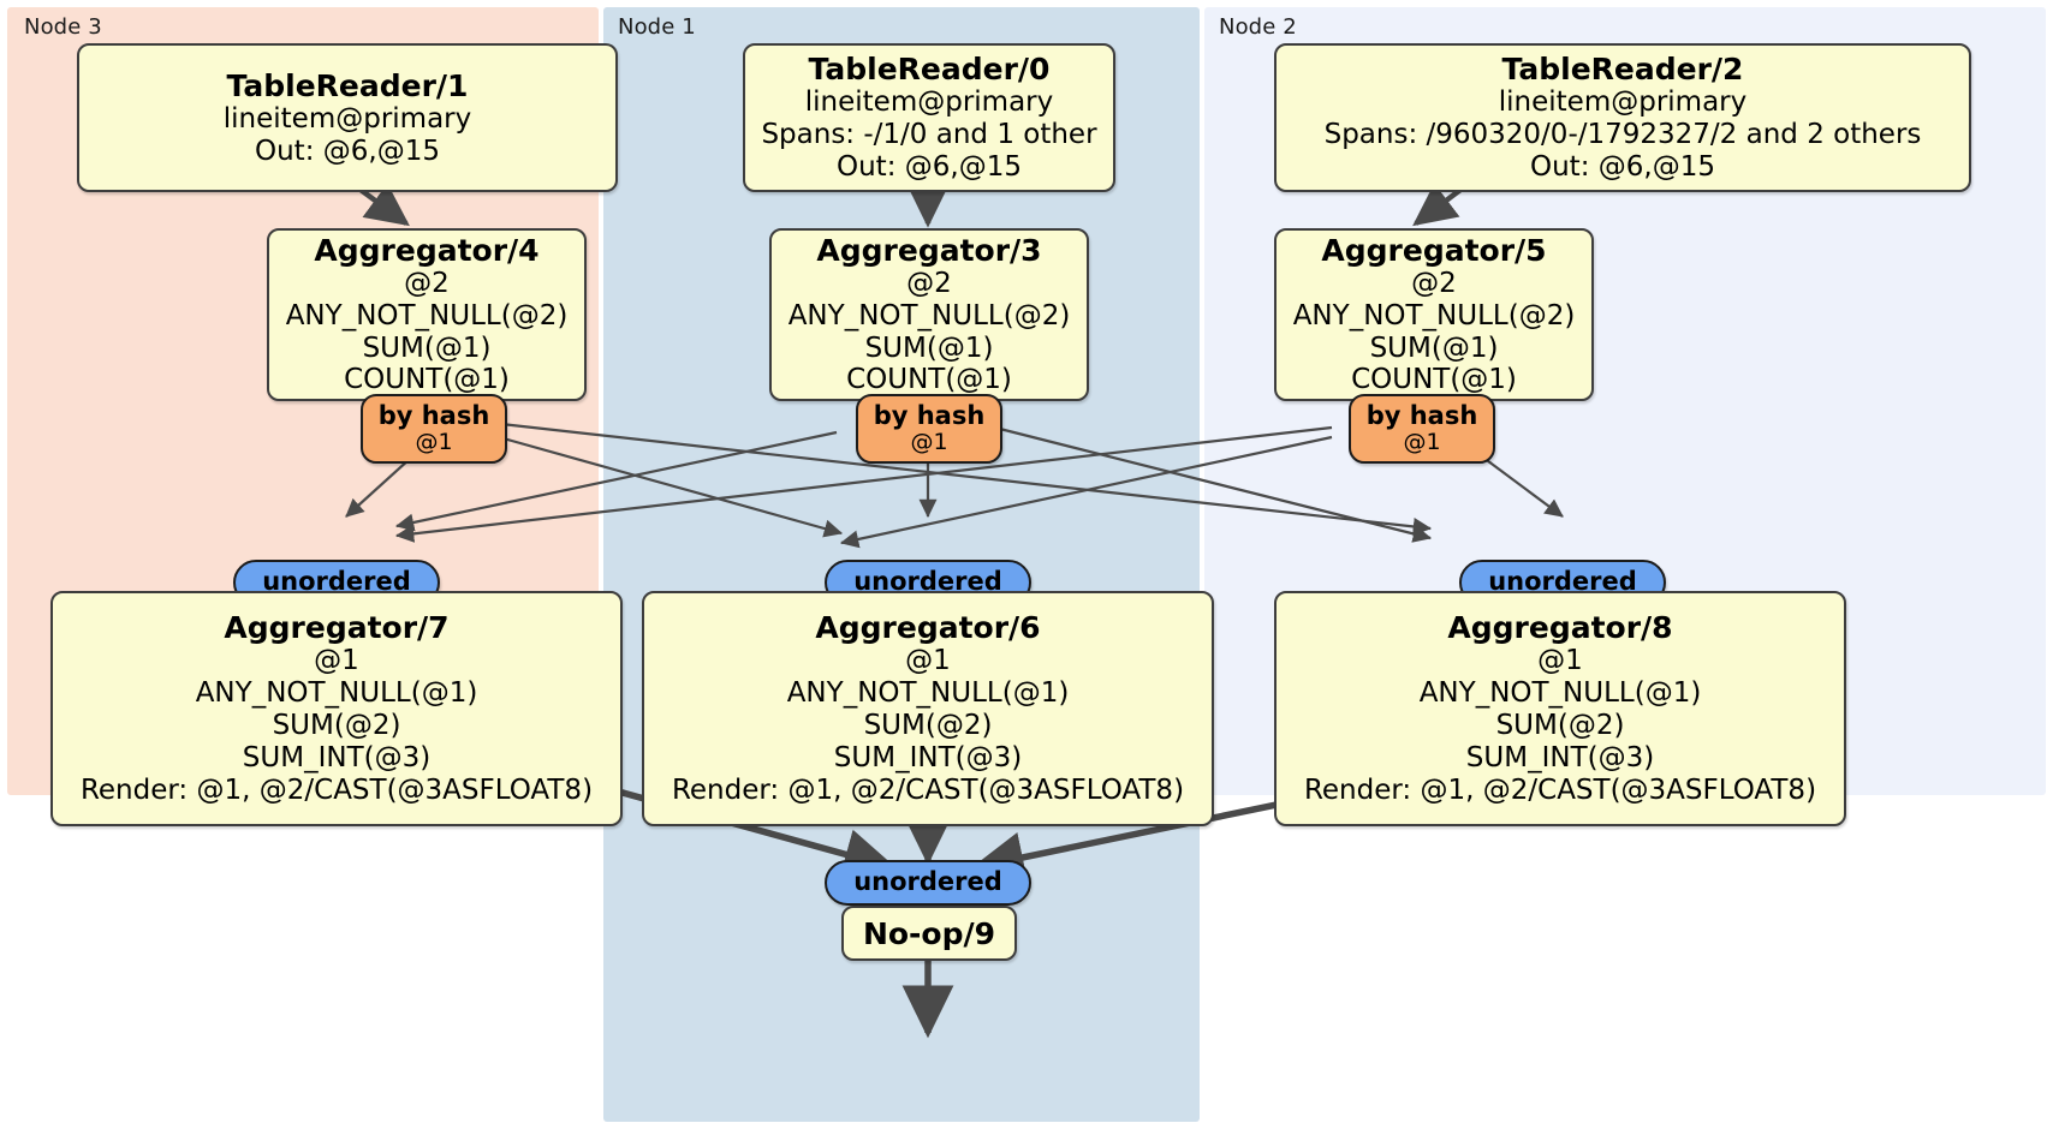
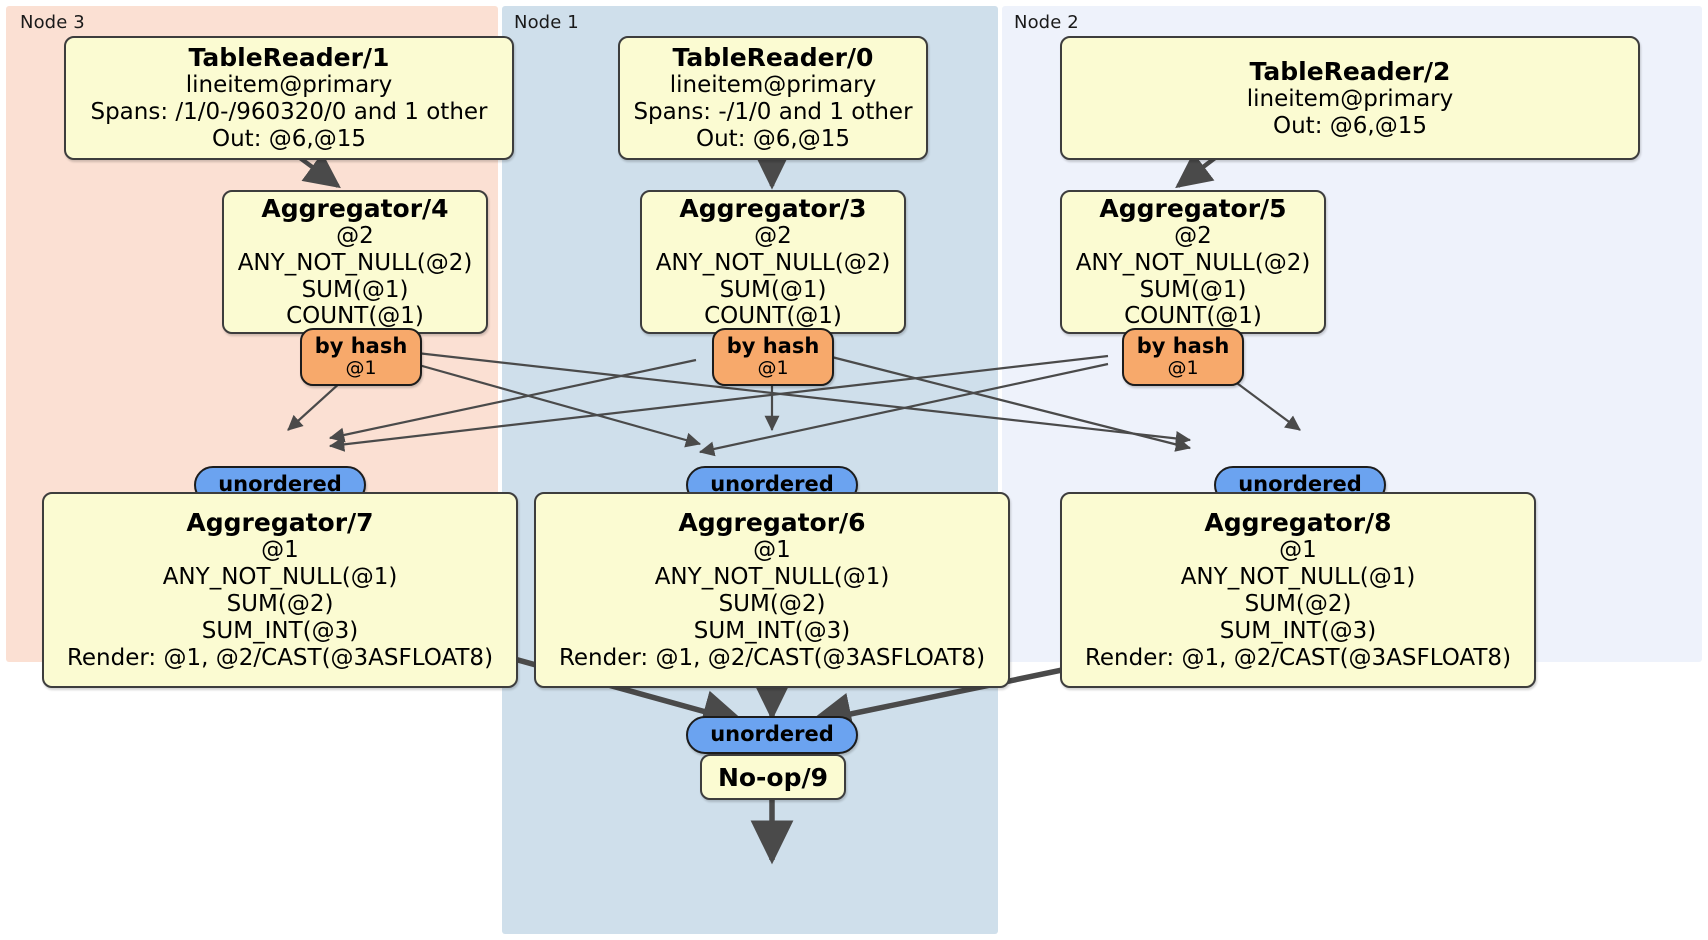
  Node 3
  Node 1
  Node 2
  TableReader/1
  lineitem@primary
+ Spans: /1/0-/960320/0 and 1 other
  Out: @6,@15
  TableReader/0
  lineitem@primary
  Spans: -/1/0 and 1 other
  Out: @6,@15
  TableReader/2
  lineitem@primary
- Spans: /960320/0-/1792327/2 and 2 others
  Out: @6,@15
  Aggregator/4
  @2
  ANY_NOT_NULL(@2)
  SUM(@1)
  COUNT(@1)
  Aggregator/3
  @2
  ANY_NOT_NULL(@2)
  SUM(@1)
  COUNT(@1)
  Aggregator/5
  @2
  ANY_NOT_NULL(@2)
  SUM(@1)
  COUNT(@1)
  by hash
  @1
  by hash
  @1
  by hash
  @1
  unordered
  unordered
  unordered
  Aggregator/7
  @1
  ANY_NOT_NULL(@1)
  SUM(@2)
  SUM_INT(@3)
  Render: @1, @2/CAST(@3ASFLOAT8)
  Aggregator/6
  @1
  ANY_NOT_NULL(@1)
  SUM(@2)
  SUM_INT(@3)
  Render: @1, @2/CAST(@3ASFLOAT8)
  Aggregator/8
  @1
  ANY_NOT_NULL(@1)
  SUM(@2)
  SUM_INT(@3)
  Render: @1, @2/CAST(@3ASFLOAT8)
  unordered
  No-op/9
